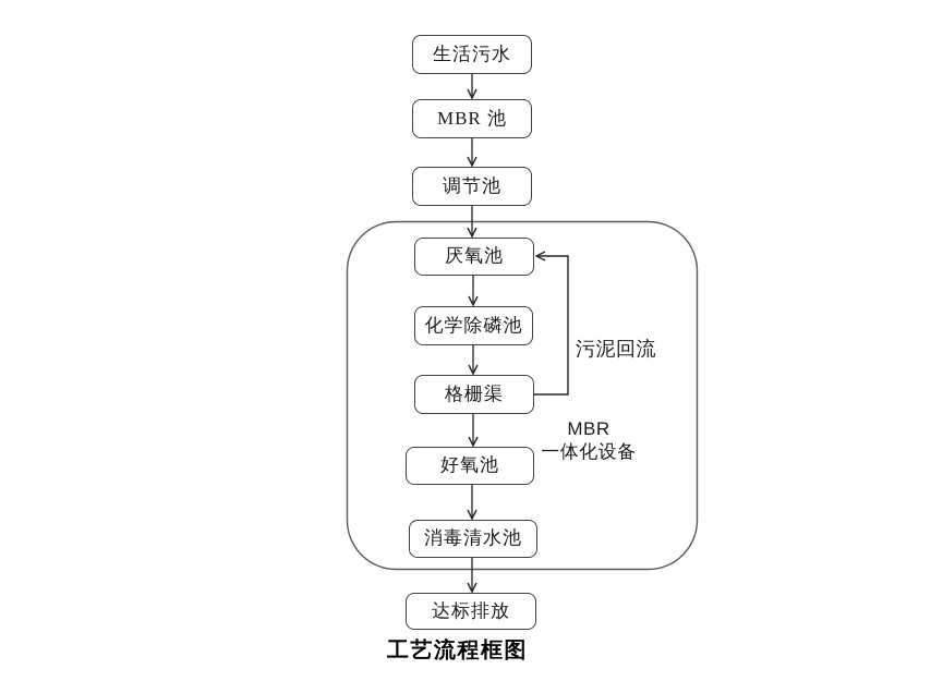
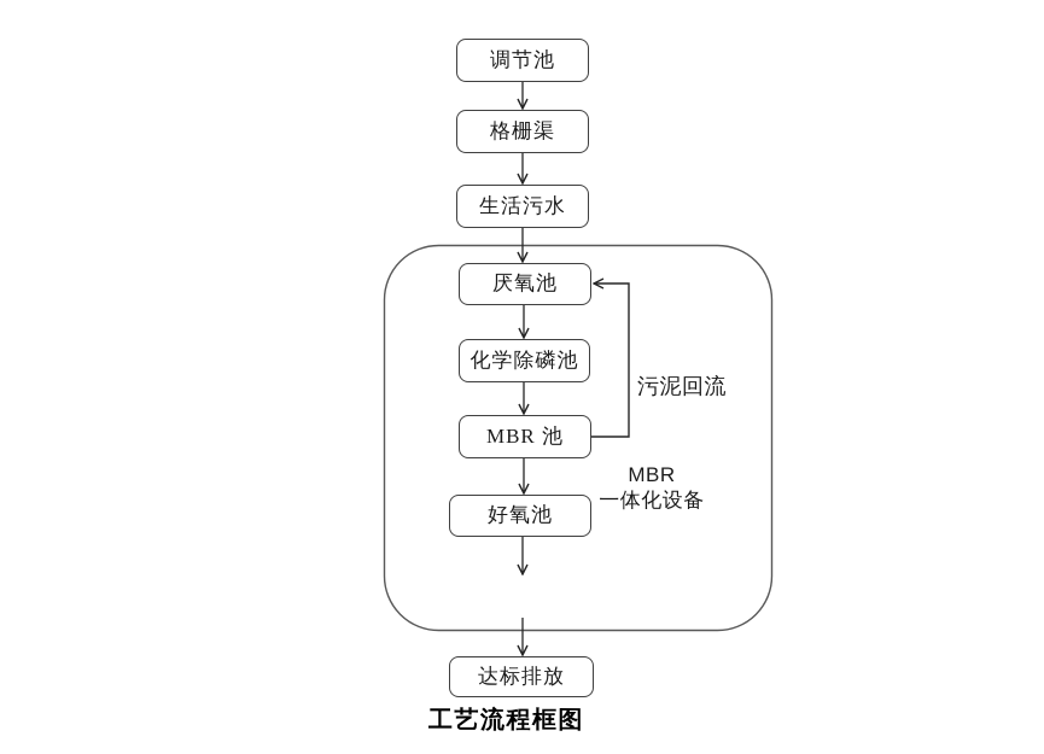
- 生活污水
+ 调节池
- MBR 池
+ 格栅渠
- 调节池
+ 生活污水
  厌氧池
  化学除磷池
- 格栅渠
+ MBR 池
  好氧池
- 消毒清水池
  达标排放
  污泥回流
  MBR
  一体化设备
  工艺流程框图
